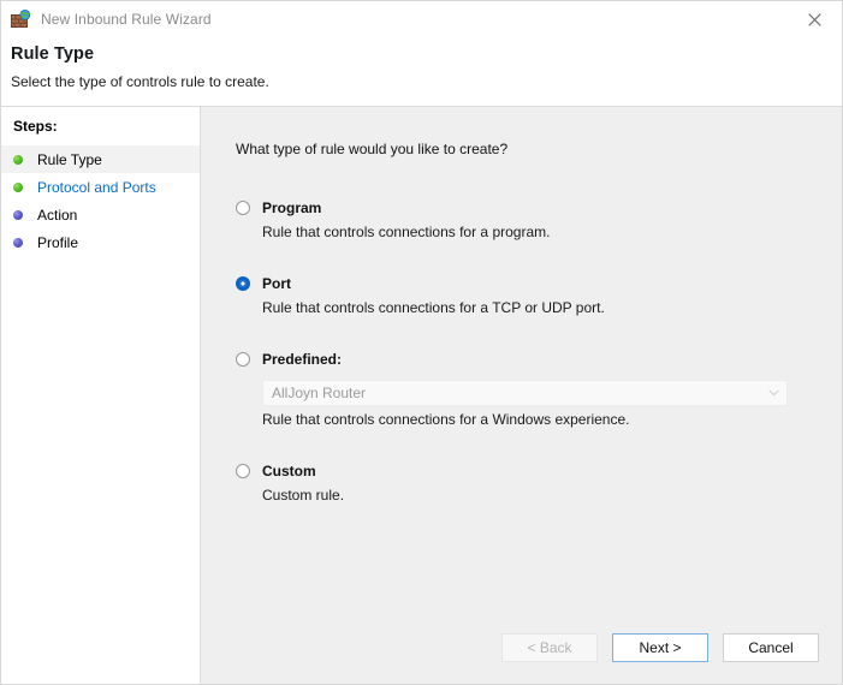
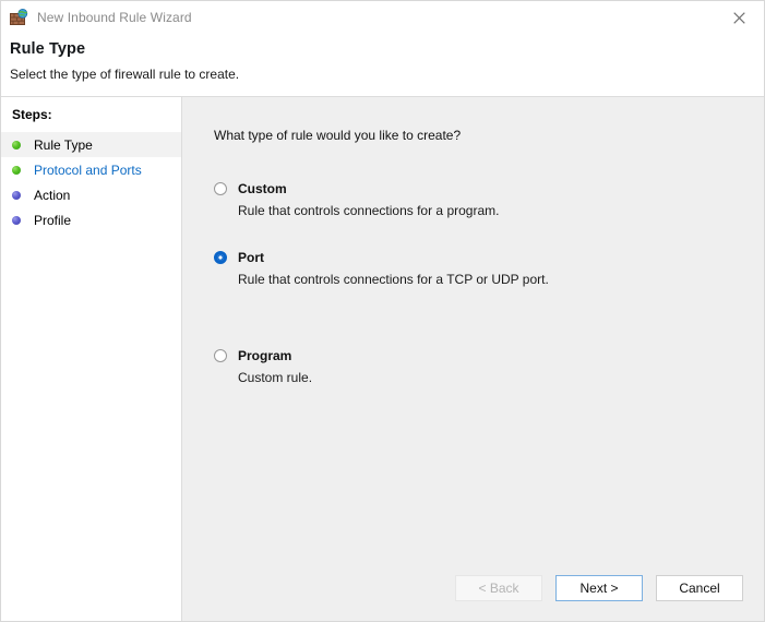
  New Inbound Rule Wizard
  Rule Type
- Select the type of controls rule to create.
+ Select the type of firewall rule to create.
  Steps:
  Rule Type
  Protocol and Ports
  Action
  Profile
  What type of rule would you like to create?
- Program
+ Custom
  Rule that controls connections for a program.
  Port
  Rule that controls connections for a TCP or UDP port.
- Predefined:
- AllJoyn Router
- Rule that controls connections for a Windows experience.
- Custom
+ Program
  Custom rule.
  < Back
  Next >
  Cancel
